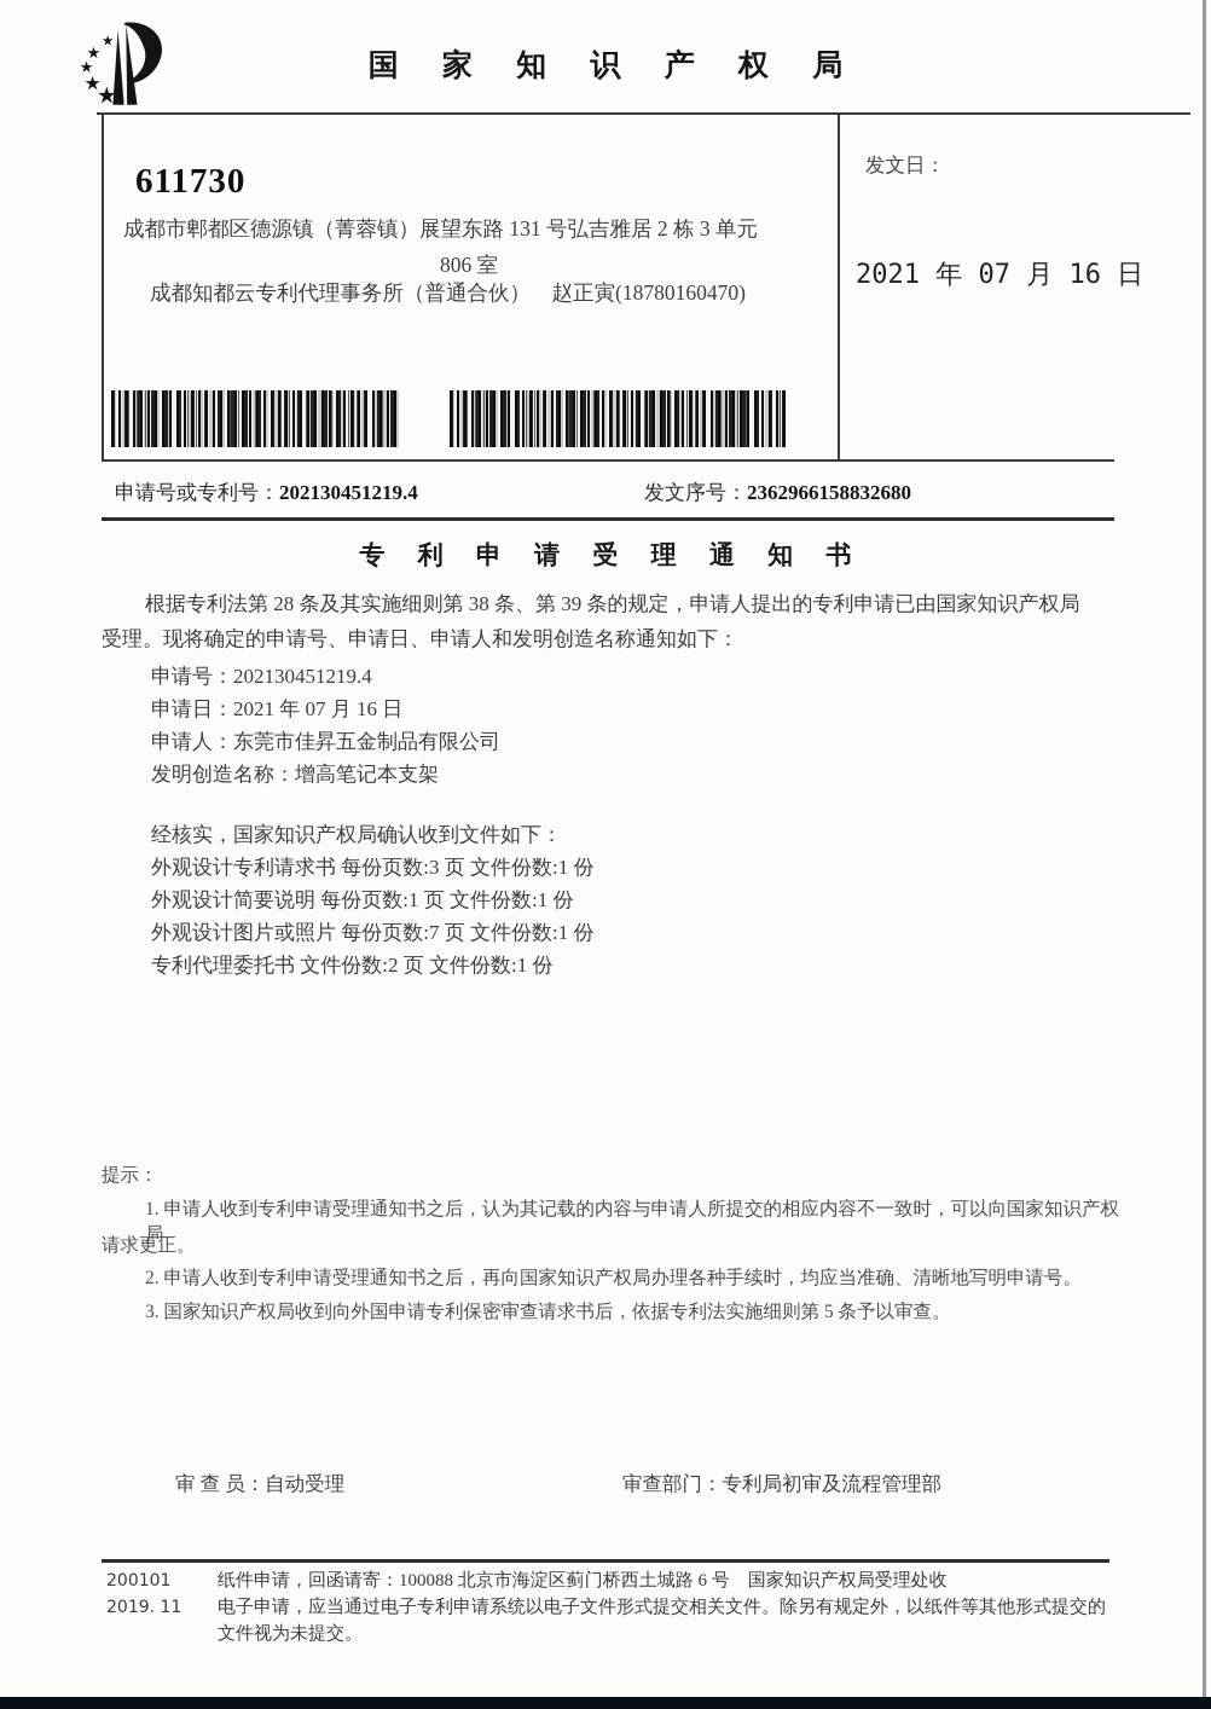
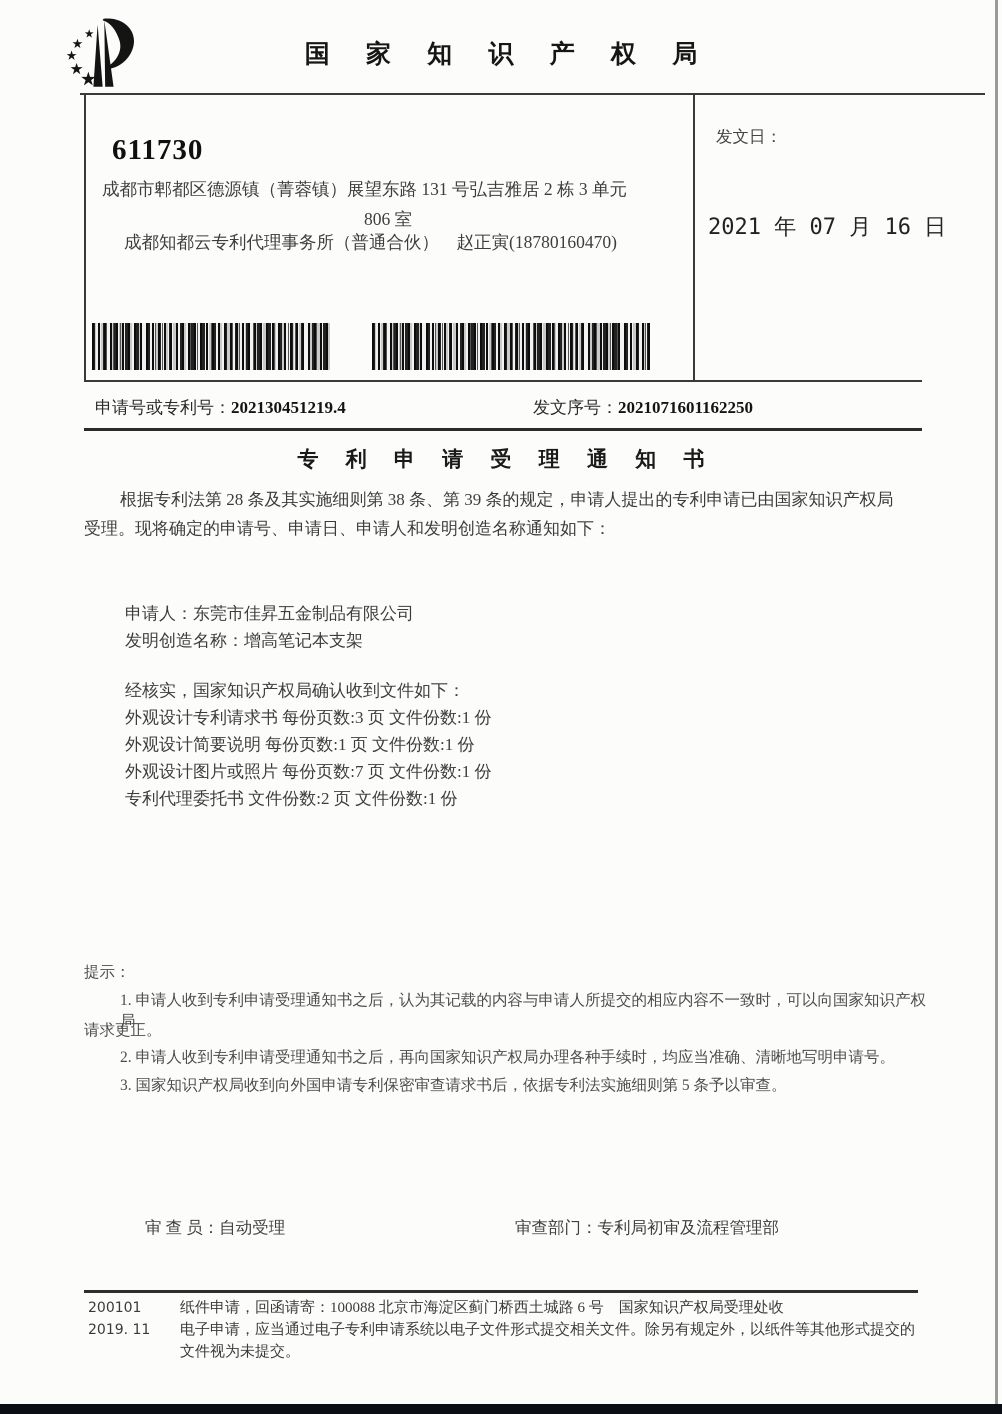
  国 家 知 识 产 权 局
  611730
  成都市郫都区德源镇（菁蓉镇）展望东路 131 号弘吉雅居 2 栋 3 单元
  806 室
  成都知都云专利代理事务所（普通合伙） 赵正寅(18780160470)
  发文日：
  2021 年 07 月 16 日
  申请号或专利号：202130451219.4
- 发文序号：2362966158832680
+ 发文序号：2021071601162250
  专 利 申 请 受 理 通 知 书
  根据专利法第 28 条及其实施细则第 38 条、第 39 条的规定，申请人提出的专利申请已由国家知识产权局
  受理。现将确定的申请号、申请日、申请人和发明创造名称通知如下：
- 申请号：202130451219.4
- 申请日：2021 年 07 月 16 日
  申请人：东莞市佳昇五金制品有限公司
  发明创造名称：增高笔记本支架
  经核实，国家知识产权局确认收到文件如下：
  外观设计专利请求书 每份页数:3 页 文件份数:1 份
  外观设计简要说明 每份页数:1 页 文件份数:1 份
  外观设计图片或照片 每份页数:7 页 文件份数:1 份
  专利代理委托书 文件份数:2 页 文件份数:1 份
  提示：
  1. 申请人收到专利申请受理通知书之后，认为其记载的内容与申请人所提交的相应内容不一致时，可以向国家知识产权局
  请求更正。
  2. 申请人收到专利申请受理通知书之后，再向国家知识产权局办理各种手续时，均应当准确、清晰地写明申请号。
  3. 国家知识产权局收到向外国申请专利保密审查请求书后，依据专利法实施细则第 5 条予以审查。
  审 查 员：自动受理
  审查部门：专利局初审及流程管理部
  200101
  2019. 11
  纸件申请，回函请寄：100088 北京市海淀区蓟门桥西土城路 6 号 国家知识产权局受理处收
  电子申请，应当通过电子专利申请系统以电子文件形式提交相关文件。除另有规定外，以纸件等其他形式提交的
  文件视为未提交。
